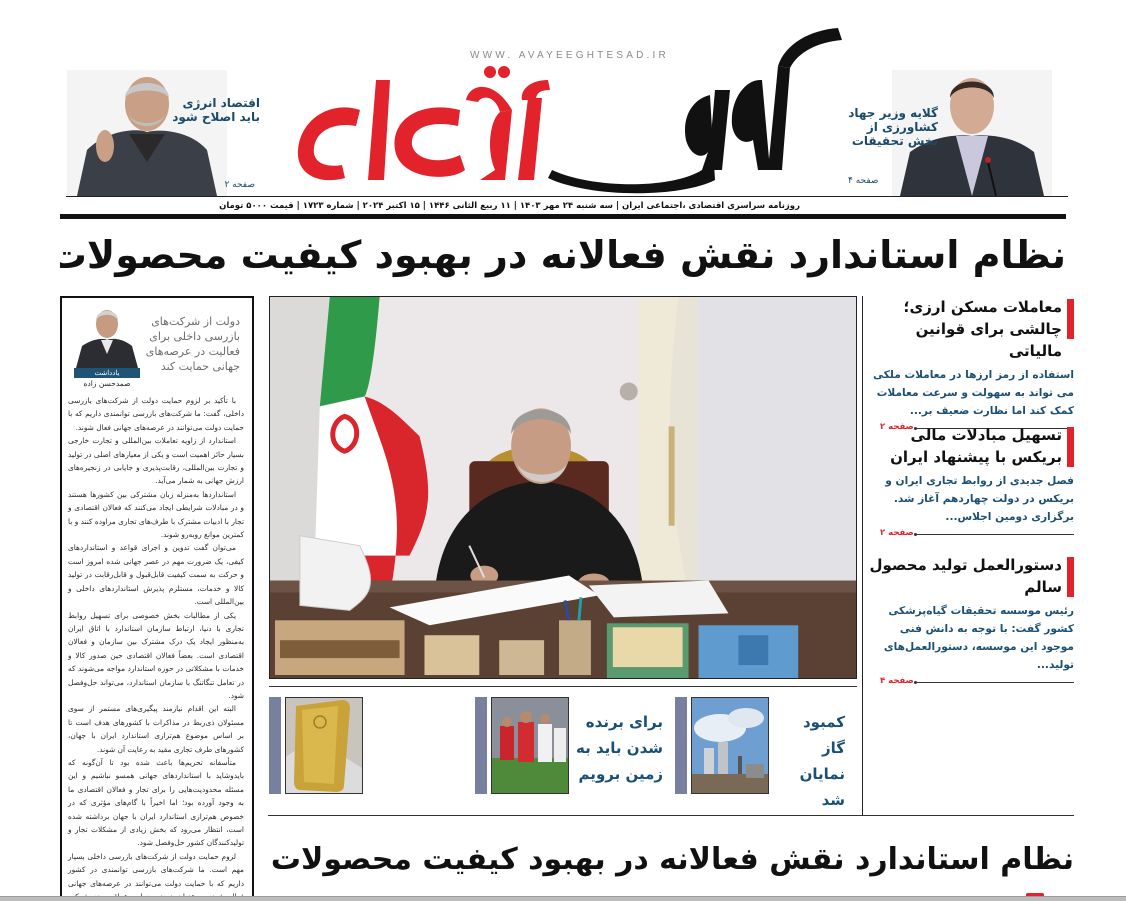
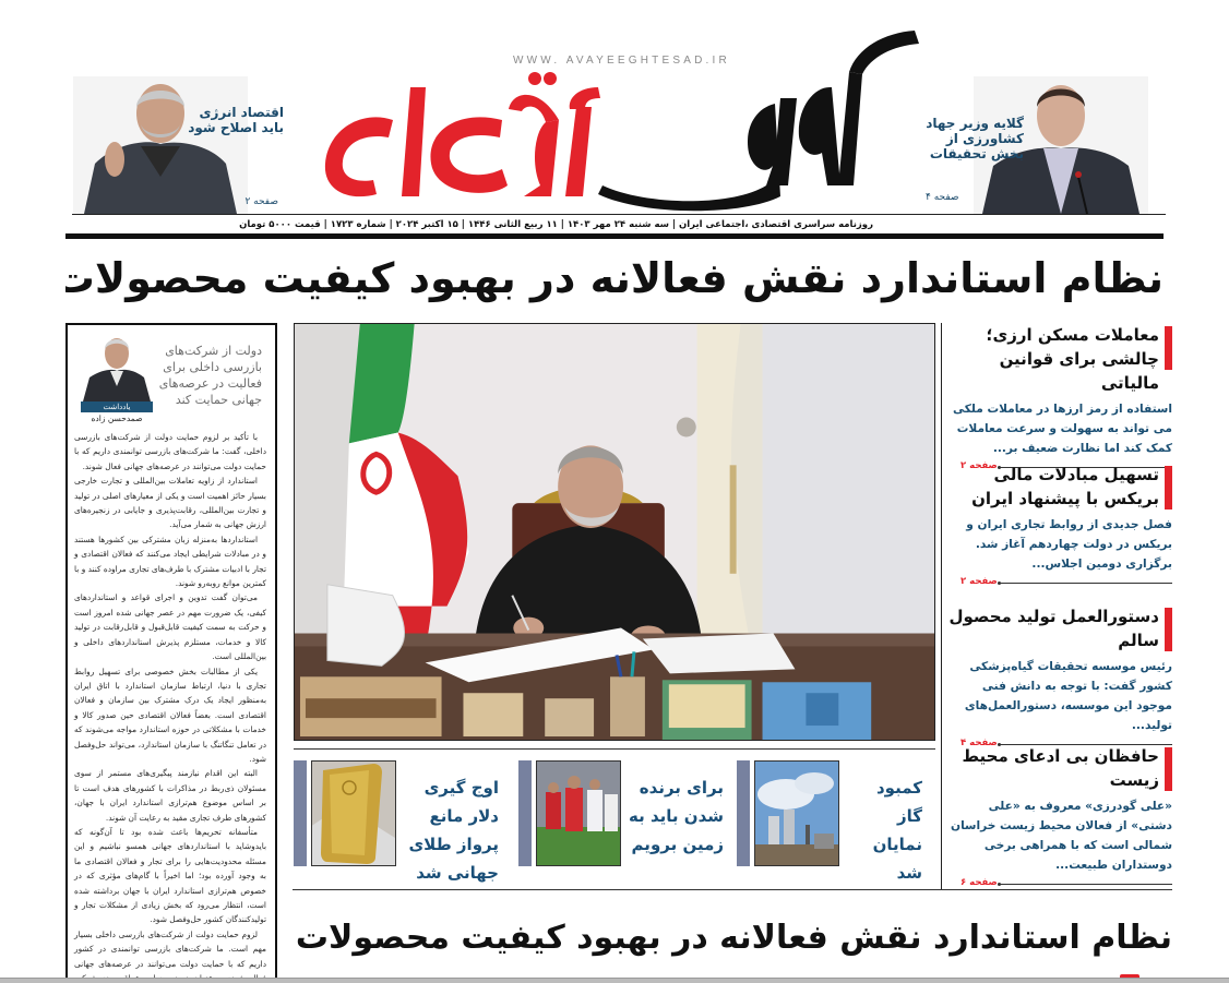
  WWW. AVAYEEGHTESAD.IR
  اقتصاد انرژی باید اصلاح شود
  صفحه ۲
  گلایه وزیر جهاد کشاورزی از بخش تحقیقات
  صفحه ۴
  روزنامه سراسری اقتصادی ،اجتماعی ایران | سه شنبه ۲۴ مهر ۱۴۰۳ | ۱۱ ربیع الثانی ۱۴۴۶ | ۱۵ اکتبر ۲۰۲۴ | شماره ۱۷۲۳ | قیمت ۵۰۰۰ تومان
  نظام استاندارد نقش فعالانه در بهبود کیفیت محصولات
  یادداشت
  صمدحسن زاده
  دولت از شرکت‌های بازرسی داخلی برای فعالیت در عرصه‌های جهانی حمایت کند
  با تأکید بر لزوم حمایت دولت از شرکت‌های بازرسی داخلی، گفت: ما شرکت‌های بازرسی توانمندی داریم که با حمایت دولت می‌توانند در عرصه‌های جهانی فعال شوند.
  استاندارد از زاویه تعاملات بین‌المللی و تجارت خارجی بسیار حائز اهمیت است و یکی از معیارهای اصلی در تولید و تجارت بین‌المللی، رقابت‌پذیری و جایابی در زنجیره‌های ارزش جهانی به شمار می‌آید.
  استانداردها به‌منزله زبان مشترکی بین کشورها هستند و در مبادلات شرایطی ایجاد می‌کنند که فعالان اقتصادی و تجار با ادبیات مشترک با طرف‌های تجاری مراوده کنند و با کمترین موانع روبه‌رو شوند.
  می‌توان گفت تدوین و اجرای قواعد و استانداردهای کیفی، یک ضرورت مهم در عصر جهانی شده امروز است و حرکت به سمت کیفیت قابل‌قبول و قابل‌رقابت در تولید کالا و خدمات، مستلزم پذیرش استانداردهای داخلی و بین‌المللی است.
  یکی از مطالبات بخش خصوصی برای تسهیل روابط تجاری با دنیا، ارتباط سازمان استاندارد با اتاق ایران به‌منظور ایجاد یک درک مشترک بین سازمان و فعالان اقتصادی است. بعضاً فعالان اقتصادی حین صدور کالا و خدمات با مشکلاتی در حوزه استاندارد مواجه می‌شوند که در تعامل تنگاتنگ با سازمان استاندارد، می‌تواند حل‌وفصل شود.
  البته این اقدام نیازمند پیگیری‌های مستمر از سوی مسئولان ذی‌ربط در مذاکرات با کشورهای هدف است تا بر اساس موضوع هم‌ترازی استاندارد ایران با جهان، کشورهای طرف تجاری مقید به رعایت آن شوند.
  متأسفانه تحریم‌ها باعث شده بود تا آن‌گونه که بایدوشاید با استانداردهای جهانی همسو نباشیم و این مسئله محدودیت‌هایی را برای تجار و فعالان اقتصادی ما به وجود آورده بود؛ اما اخیراً با گام‌های مؤثری که در خصوص هم‌ترازی استاندارد ایران با جهان برداشته شده است، انتظار می‌رود که بخش زیادی از مشکلات تجار و تولیدکنندگان کشور حل‌وفصل شود.
  معاملات مسکن ارزی؛ چالشی برای قوانین مالیاتی
  استفاده از رمز ارزها در معاملات ملکی می تواند به سهولت و سرعت معاملات کمک کند اما نظارت ضعیف بر...
  صفحه ۲
  تسهیل مبادلات مالی بریکس با پیشنهاد ایران
  فصل جدیدی از روابط تجاری ایران و بریکس در دولت چهاردهم آغاز شد. برگزاری دومین اجلاس...
  صفحه ۲
  دستورالعمل تولید محصول سالم
  رئیس موسسه تحقیقات گیاه‌پزشکی کشور گفت: با توجه به دانش فنی موجود این موسسه، دستورالعمل‌های تولید...
  صفحه ۴
+ حافظان بی ادعای محیط زیست
+ «علی گودرزی» معروف به «علی دشتی» از فعالان محیط زیست خراسان شمالی است که با همراهی برخی دوستداران طبیعت...
+ صفحه ۶
+ اوج گیری دلار مانع پرواز طلای جهانی شد
  برای برنده شدن باید به زمین برویم
  کمبود گاز نمایان شد
  نظام استاندارد نقش فعالانه در بهبود کیفیت محصولات
